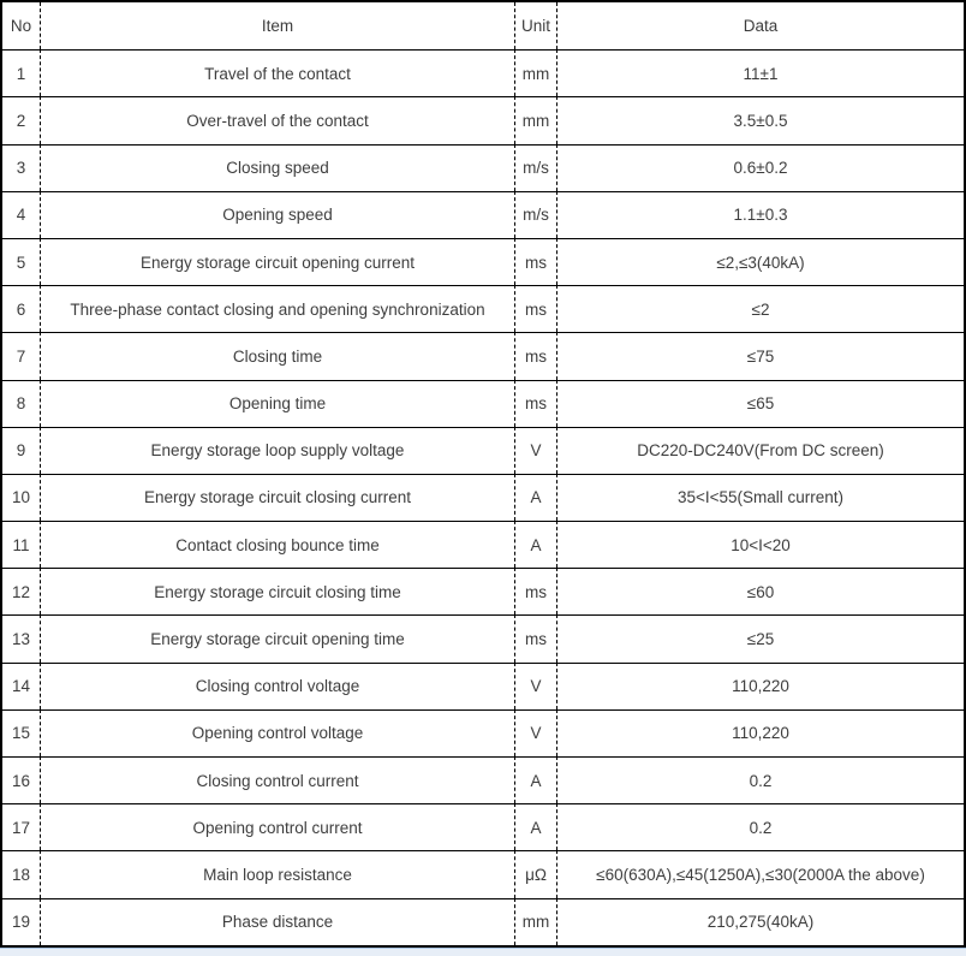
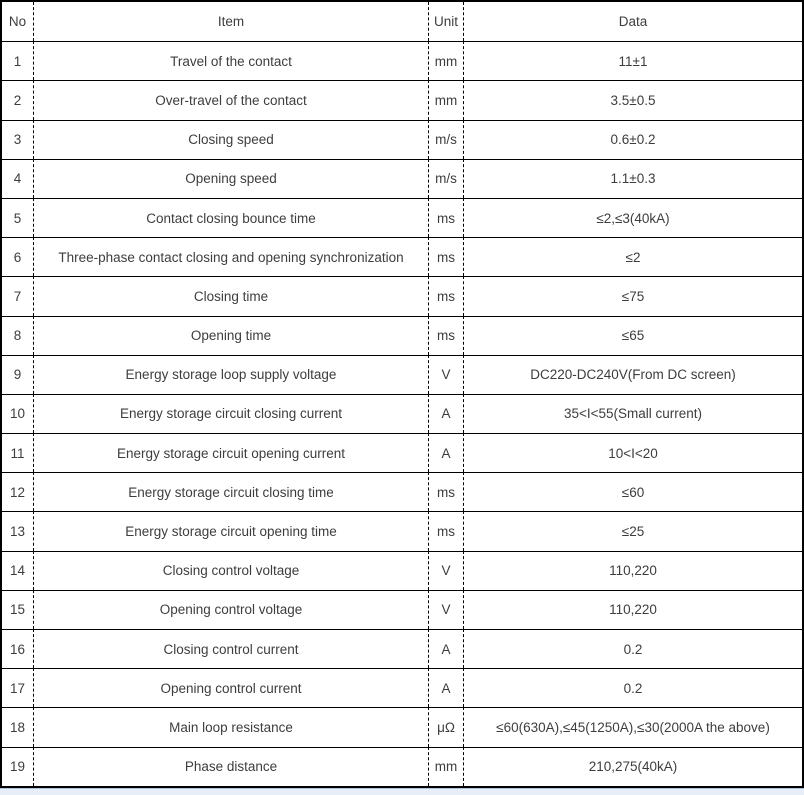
  No	Item	Unit	Data
  1	Travel of the contact	mm	11±1
  2	Over-travel of the contact	mm	3.5±0.5
  3	Closing speed	m/s	0.6±0.2
  4	Opening speed	m/s	1.1±0.3
- 5	Energy storage circuit opening current	ms	≤2,≤3(40kA)
+ 5	Contact closing bounce time	ms	≤2,≤3(40kA)
  6	Three-phase contact closing and opening synchronization	ms	≤2
  7	Closing time	ms	≤75
  8	Opening time	ms	≤65
  9	Energy storage loop supply voltage	V	DC220-DC240V(From DC screen)
  10	Energy storage circuit closing current	A	35<I<55(Small current)
- 11	Contact closing bounce time	A	10<I<20
+ 11	Energy storage circuit opening current	A	10<I<20
  12	Energy storage circuit closing time	ms	≤60
  13	Energy storage circuit opening time	ms	≤25
  14	Closing control voltage	V	110,220
  15	Opening control voltage	V	110,220
  16	Closing control current	A	0.2
  17	Opening control current	A	0.2
  18	Main loop resistance	μΩ	≤60(630A),≤45(1250A),≤30(2000A the above)
  19	Phase distance	mm	210,275(40kA)
